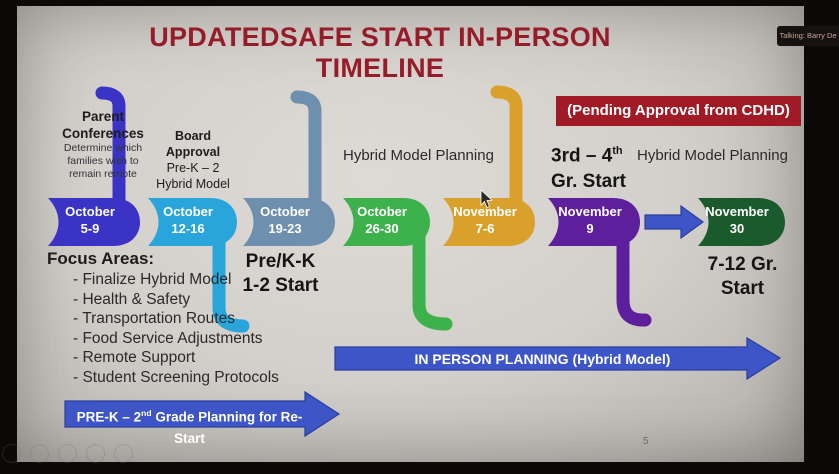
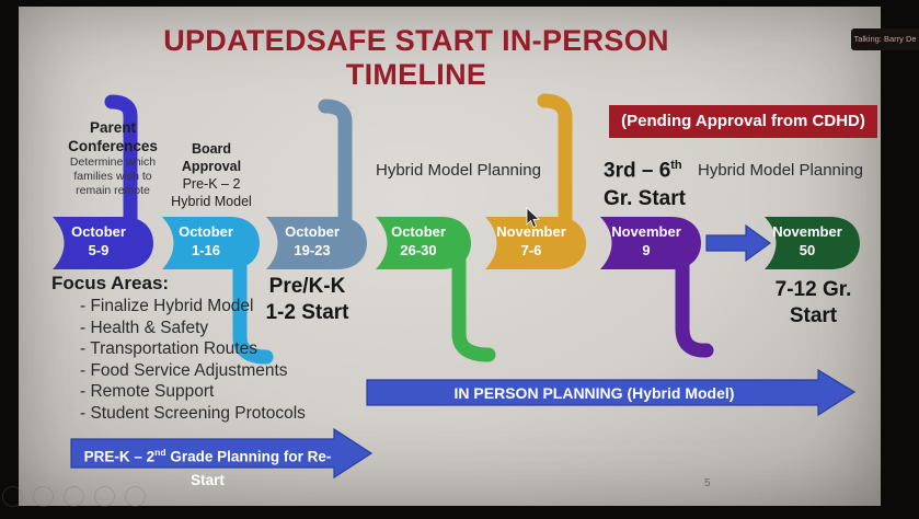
  UPDATEDSAFE START IN-PERSON TIMELINE
  Parent
  Conferences
  Determine which
  families wish to
  remain remote
  Board
  Approval
  Pre-K – 2
  Hybrid Model
  Hybrid Model Planning
  (Pending Approval from CDHD)
- 3rd – 4th
+ 3rd – 6th
  Gr. Start
  Hybrid Model Planning
  October
  5-9
  October
- 12-16
+ 1-16
  October
  19-23
  October
  26-30
  November
  7-6
  November
  9
  November
- 30
+ 50
  Pre/K-K
  1-2 Start
  7-12 Gr.
  Start
  Focus Areas:
  - Finalize Hybrid Model
  - Health & Safety
  - Transportation Routes
  - Food Service Adjustments
  - Remote Support
  - Student Screening Protocols
  IN PERSON PLANNING (Hybrid Model)
  PRE-K – 2nd Grade Planning for Re-Start
  5
  Talking: Barry De
